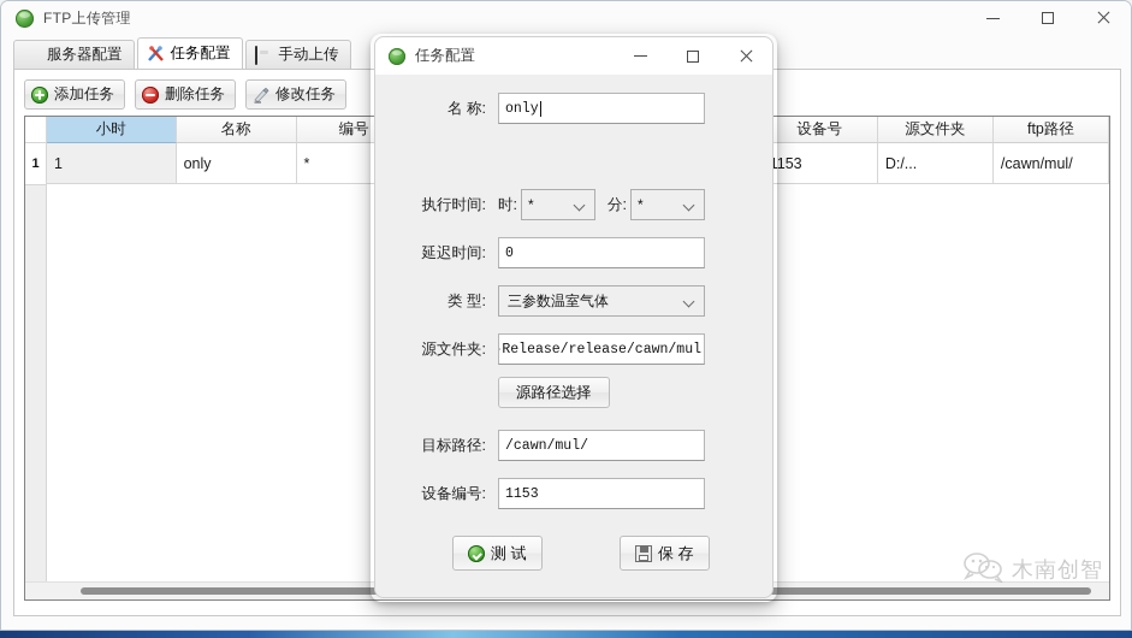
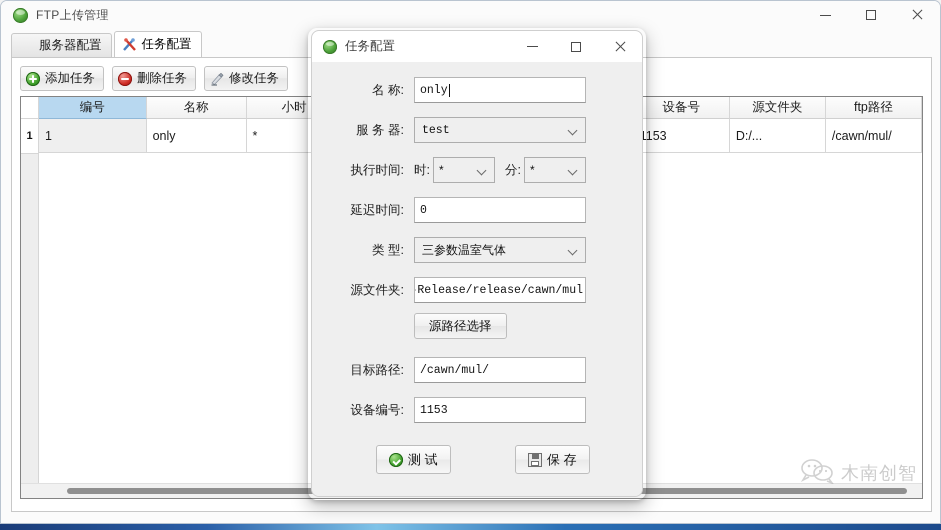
  FTP上传管理
  服务器配置
  任务配置
- 手动上传
  添加任务
  删除任务
  修改任务
- 小时
+ 编号
  名称
- 编号
+ 小时
  设备号
  源文件夹
  ftp路径
  1
  1
  only
  *
  153
  D:/...
  /cawn/mul/
  木南创智
  任务配置
  名 称:
  only
+ 服 务 器:
+ test
  执行时间:
  时:
  *
  分:
  *
  延迟时间:
  0
  类 型:
  三参数温室气体
  源文件夹:
  Release/release/cawn/mul
  源路径选择
  目标路径:
  /cawn/mul/
  设备编号:
  1153
  测 试
  保 存
